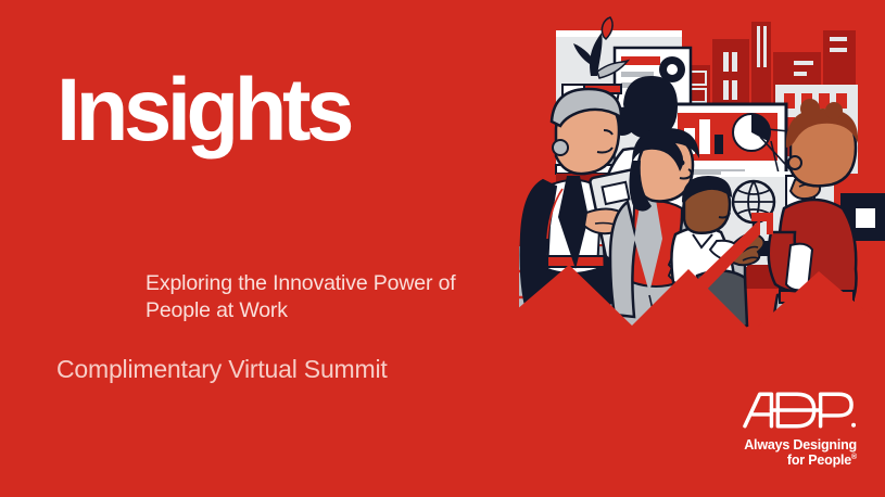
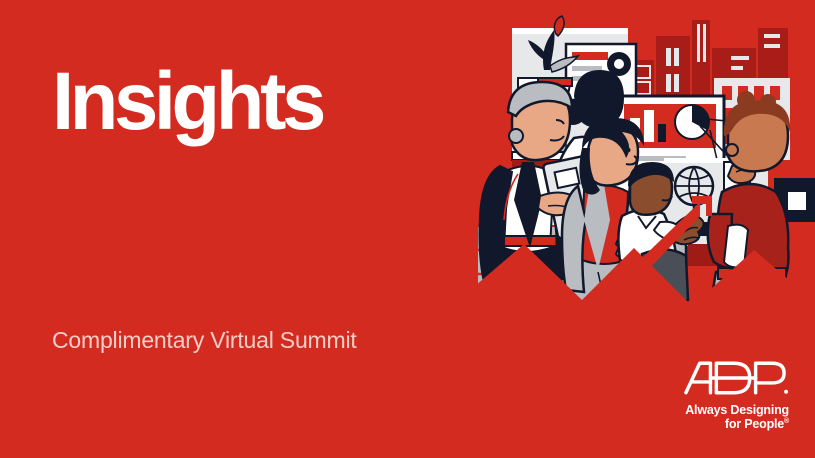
  Insights
- Exploring the Innovative Power of People at Work
  Complimentary Virtual Summit
  Always Designing
  for People
